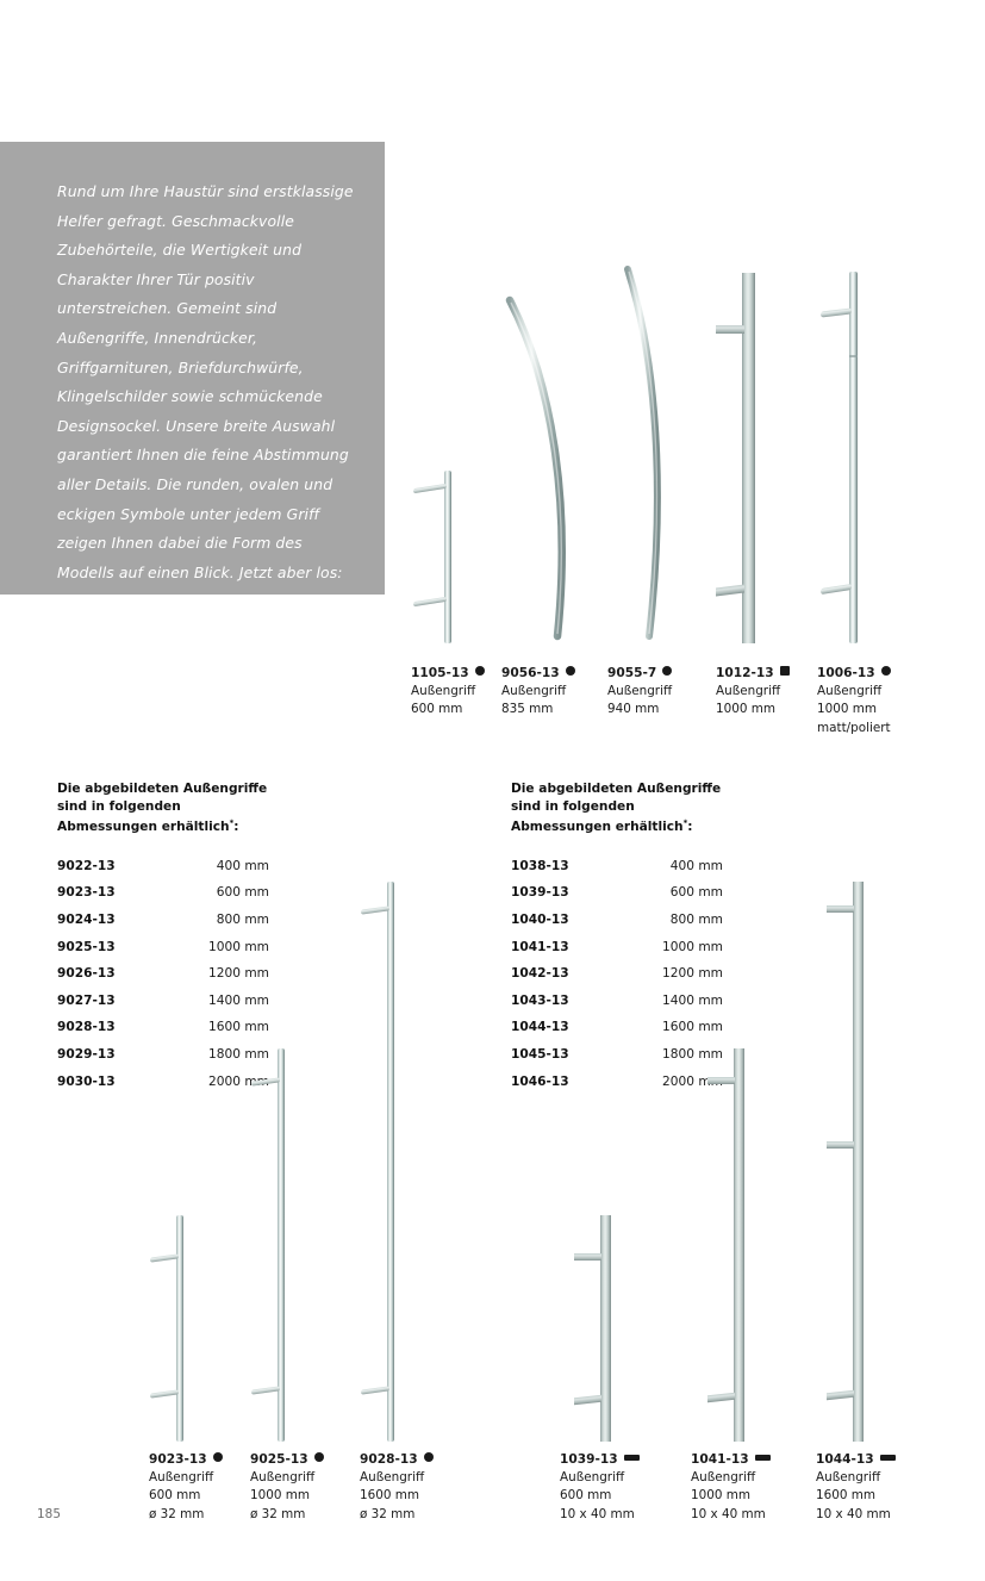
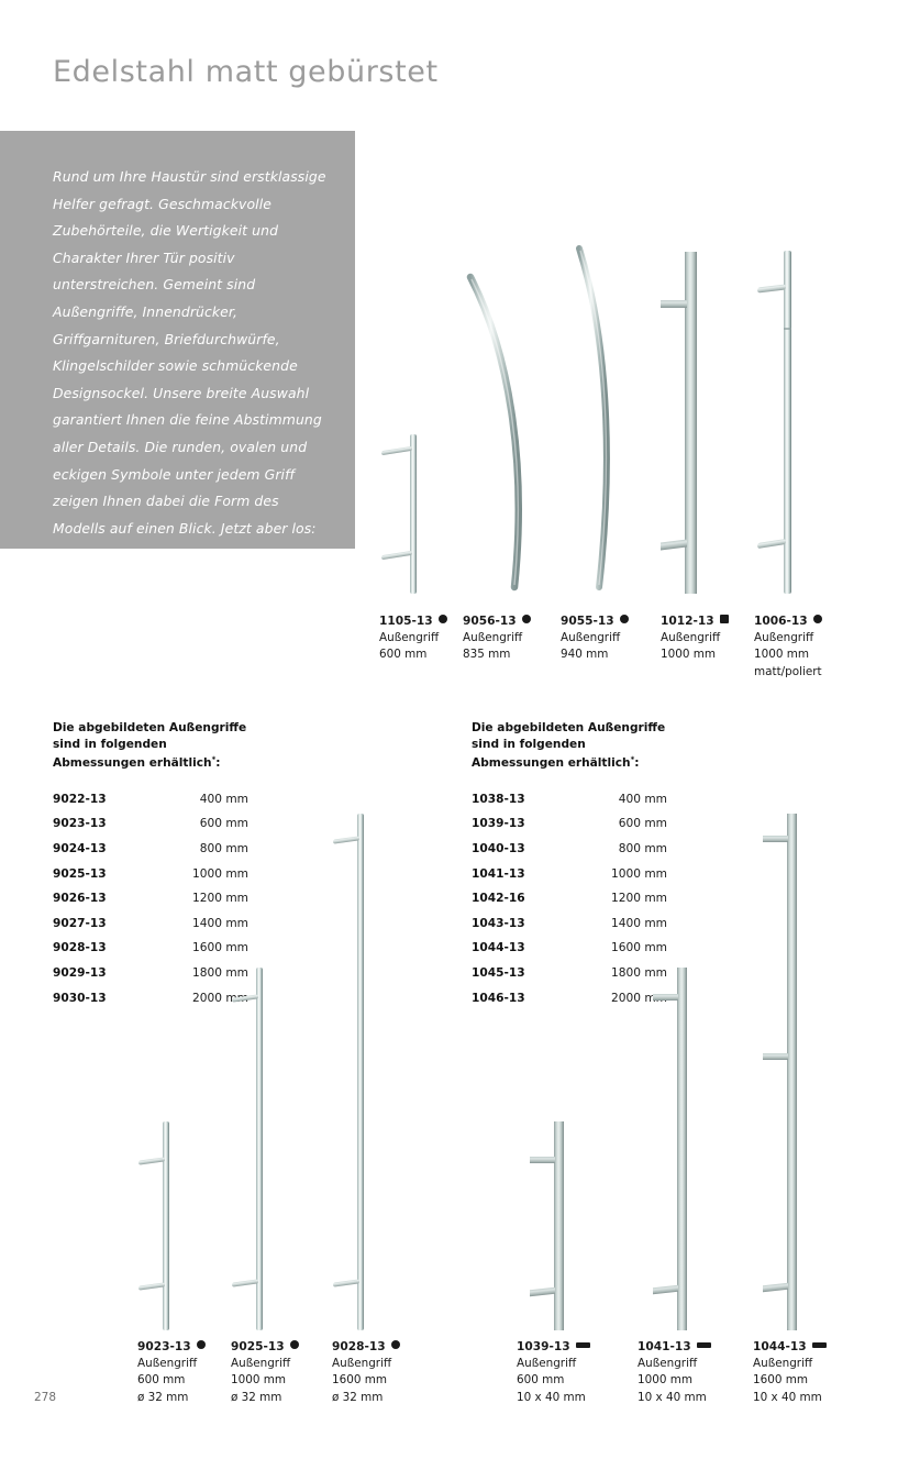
+ Edelstahl matt gebürstet
  Rund um Ihre Haustür sind erstklassige Helfer gefragt. Geschmackvolle Zubehörteile, die Wertigkeit und Charakter Ihrer Tür positiv unterstreichen. Gemeint sind Außengriffe, Innendrücker, Griffgarnituren, Briefdurchwürfe, Klingelschilder sowie schmückende Designsockel. Unsere breite Auswahl garantiert Ihnen die feine Abstimmung aller Details. Die runden, ovalen und eckigen Symbole unter jedem Griff zeigen Ihnen dabei die Form des Modells auf einen Blick. Jetzt aber los: Welches Zubehör passt zu Ihrer
  1105-13
  Außengriff
  600 mm
  9056-13
  Außengriff
  835 mm
- 9055-7
+ 9055-13
  Außengriff
  940 mm
  1012-13
  Außengriff
  1000 mm
  1006-13
  Außengriff
  1000 mm
  matt/poliert
  Die abgebildeten Außengriffe
  sind in folgenden
  Abmessungen erhältlich*:
  9022-13
  400 mm
  9023-13
  600 mm
  9024-13
  800 mm
  9025-13
  1000 mm
  9026-13
  1200 mm
  9027-13
  1400 mm
  9028-13
  1600 mm
  9029-13
  1800 mm
  9030-13
  Die abgebildeten Außengriffe
  sind in folgenden
  Abmessungen erhältlich*:
  1038-13
  400 mm
  1039-13
  600 mm
  1040-13
  800 mm
  1041-13
  1000 mm
- 1042-13
+ 1042-16
  1200 mm
  1043-13
  1400 mm
  1044-13
  1600 mm
  1045-13
  1800 mm
  1046-13
  2000 m
  9023-13
  Außengriff
  600 mm
  ø 32 mm
  9025-13
  Außengriff
  1000 mm
  ø 32 mm
  9028-13
  Außengriff
  1600 mm
  ø 32 mm
  1039-13
  Außengriff
  600 mm
  10 x 40 mm
  1041-13
  Außengriff
  1000 mm
  10 x 40 mm
  1044-13
  Außengriff
  1600 mm
  10 x 40 mm
- 185
+ 278
